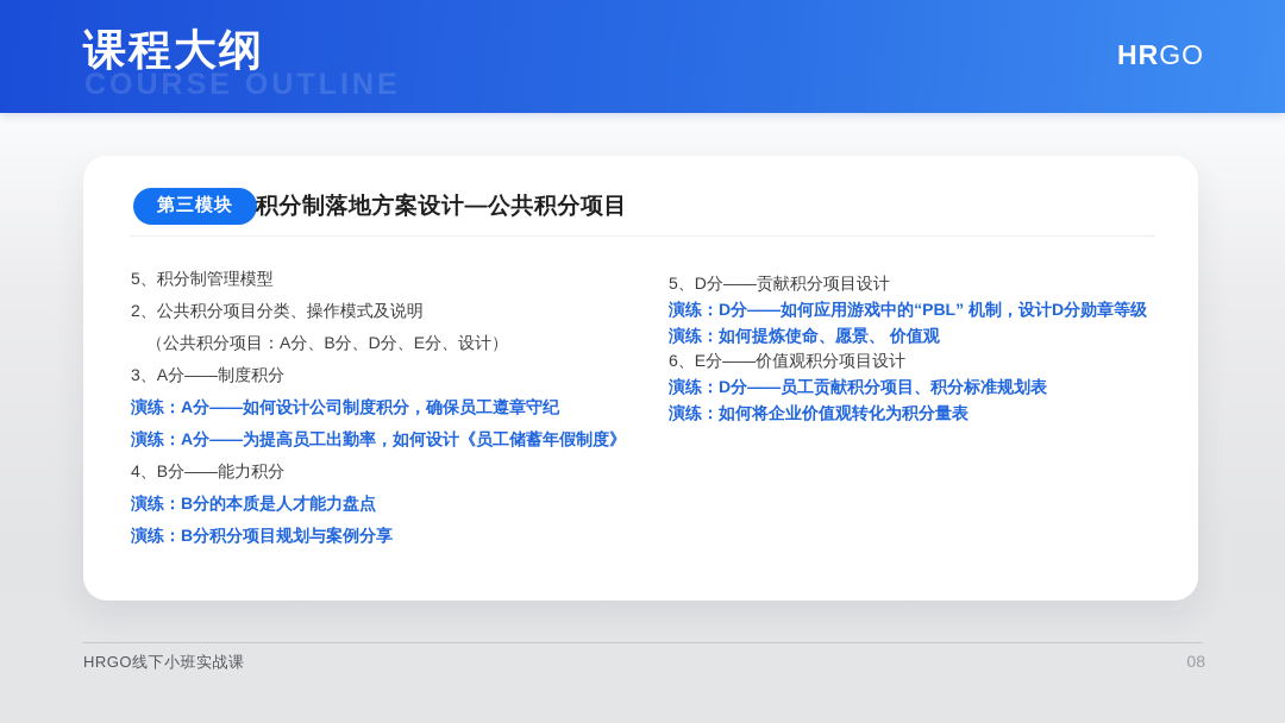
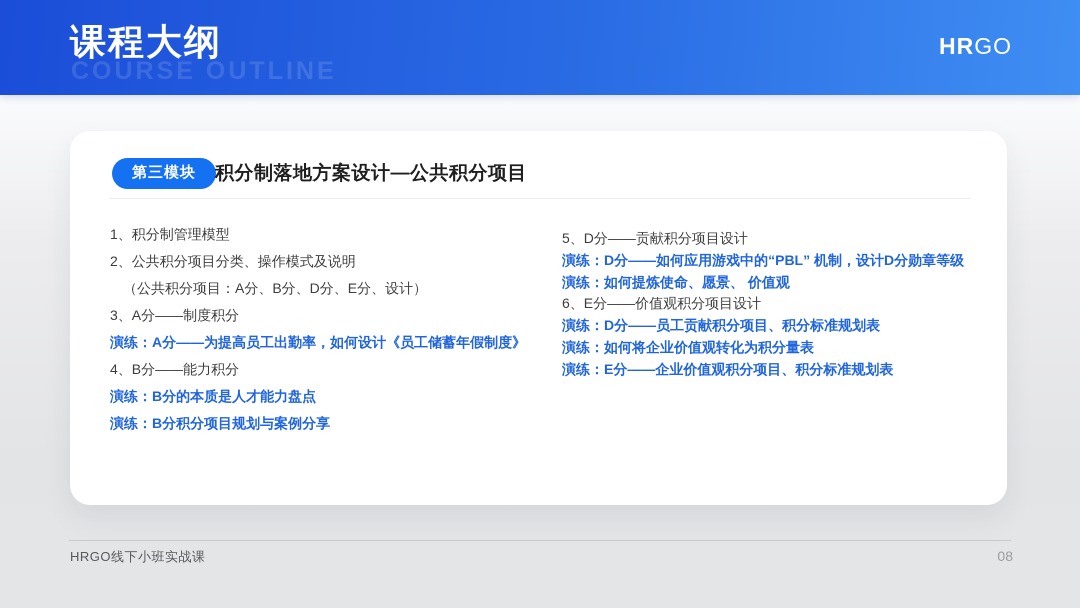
  COURSE OUTLINE
  课程大纲
  HRGO
  第三模块
  积分制落地方案设计—公共积分项目
- 5、积分制管理模型
+ 1、积分制管理模型
  2、公共积分项目分类、操作模式及说明
  （公共积分项目：A分、B分、D分、E分、设计）
  3、A分——制度积分
- 演练：A分——如何设计公司制度积分，确保员工遵章守纪
  演练：A分——为提高员工出勤率，如何设计《员工储蓄年假制度》
  4、B分——能力积分
  演练：B分的本质是人才能力盘点
  演练：B分积分项目规划与案例分享
  5、D分——贡献积分项目设计
  演练：D分——如何应用游戏中的“PBL” 机制，设计D分勋章等级
  演练：如何提炼使命、愿景、 价值观
  6、E分——价值观积分项目设计
  演练：D分——员工贡献积分项目、积分标准规划表
  演练：如何将企业价值观转化为积分量表
+ 演练：E分——企业价值观积分项目、积分标准规划表
  HRGO线下小班实战课
  08
